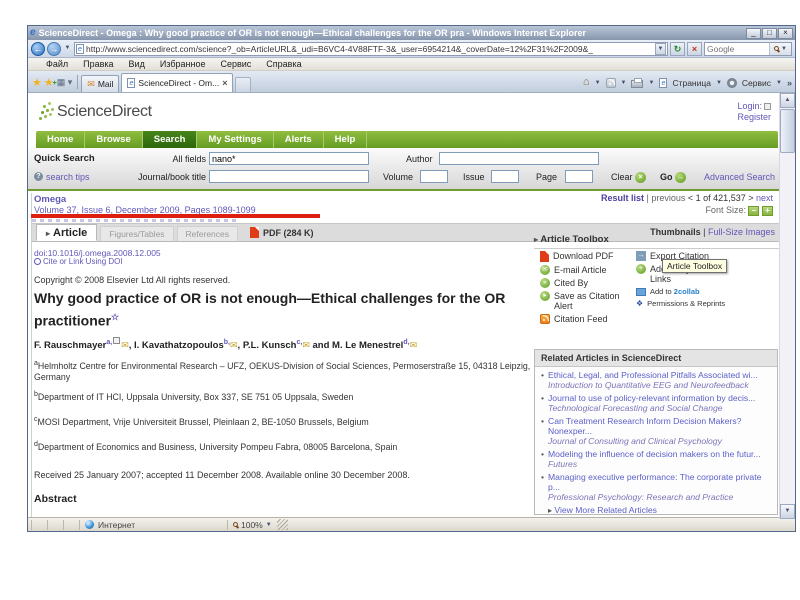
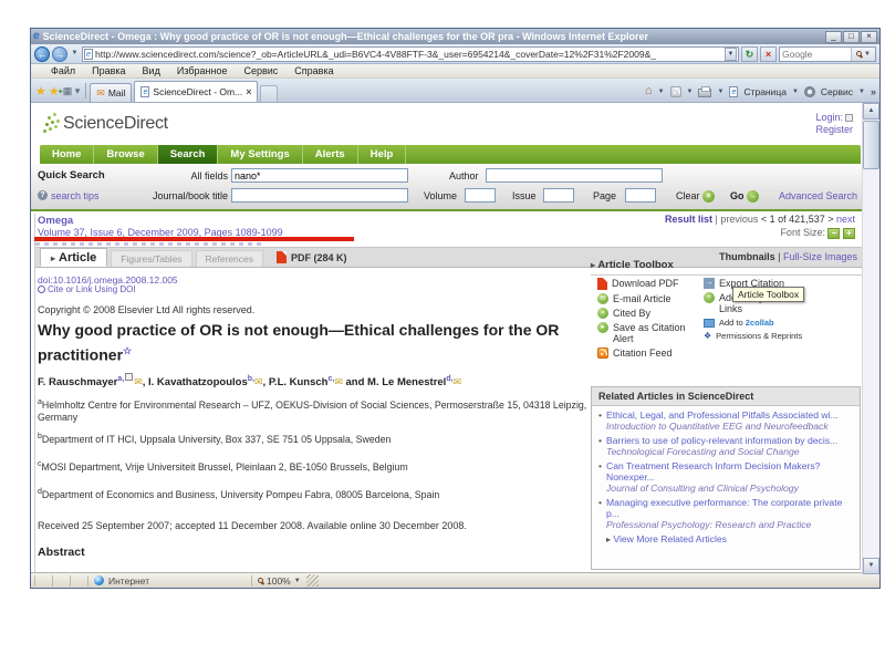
  e
  ScienceDirect - Omega : Why good practice of OR is not enough—Ethical challenges for the OR pra - Windows Internet Explorer
  _
  □
  ×
  ←
  →
  http://www.sciencedirect.com/science?_ob=ArticleURL&_udi=B6VC4-4V88FTF-3&_user=6954214&_coverDate=12%2F31%2F2009&_
  ↻
  ×
  Google
  Файл
  Правка
  Вид
  Избранное
  Сервис
  Справка
  ★
  ★
  ▦ ▾
  ✉
  Mail
  ScienceDirect - Om...
  ×
  ⌂
  Страница
  Сервис
  »
  ScienceDirect
  Login:
  Register
  Home
  Browse
  Search
  My Settings
  Alerts
  Help
  Quick Search
  All fields
  nano*
  Author
  search tips
  Journal/book title
  Volume
  Issue
  Page
  Clear
  Advanced Search
  Omega
  Volume 37, Issue 6, December 2009, Pages 1089-1099
  Result list | previous < 1 of 421,537 > next
  Font Size: − +
  ▸
  Article
  Figures/Tables
  References
  PDF (284 K)
  Thumbnails | Full-Size Images
  doi:10.1016/j.omega.2008.12.005
  Cite or Link Using DOI
  Copyright © 2008 Elsevier Ltd All rights reserved.
  Why good practice of OR is not enough—Ethical challenges for the OR practitioner☆
  F. Rauschmayer ✉, I. Kavathatzopoulos ✉, P.L. Kunsch ✉ and M. Le Menestrel ✉
  Helmholtz Centre for Environmental Research – UFZ, OEKUS-Division of Social Sciences, Permoserstraße 15, 04318 Leipzig, Germany
  Department of IT HCI, Uppsala University, Box 337, SE 751 05 Uppsala, Sweden
  MOSI Department, Vrije Universiteit Brussel, Pleinlaan 2, BE-1050 Brussels, Belgium
  Department of Economics and Business, University Pompeu Fabra, 08005 Barcelona, Spain
- Received 25 January 2007; accepted 11 December 2008. Available online 30 December 2008.
+ Received 25 September 2007; accepted 11 December 2008. Available online 30 December 2008.
  Abstract
  ▸ Article Toolbox
  Download PDF
  E-mail Article
  Cited By
  Save as Citation Alert
  Citation Feed
  Export Citation
  Links
  Add to 2collab
  ❖
  Permissions & Reprints
  Article Toolbox
  Related Articles in ScienceDirect
  Ethical, Legal, and Professional Pitfalls Associated wi...
  Introduction to Quantitative EEG and Neurofeedback
- Journal to use of policy-relevant information by decis...
+ Barriers to use of policy-relevant information by decis...
  Technological Forecasting and Social Change
  Can Treatment Research Inform Decision Makers? Nonexper...
  Journal of Consulting and Clinical Psychology
- Modeling the influence of decision makers on the futur...
- Futures
  Managing executive performance: The corporate private p...
  Professional Psychology: Research and Practice
  ▸ View More Related Articles
  Интернет
  100%
